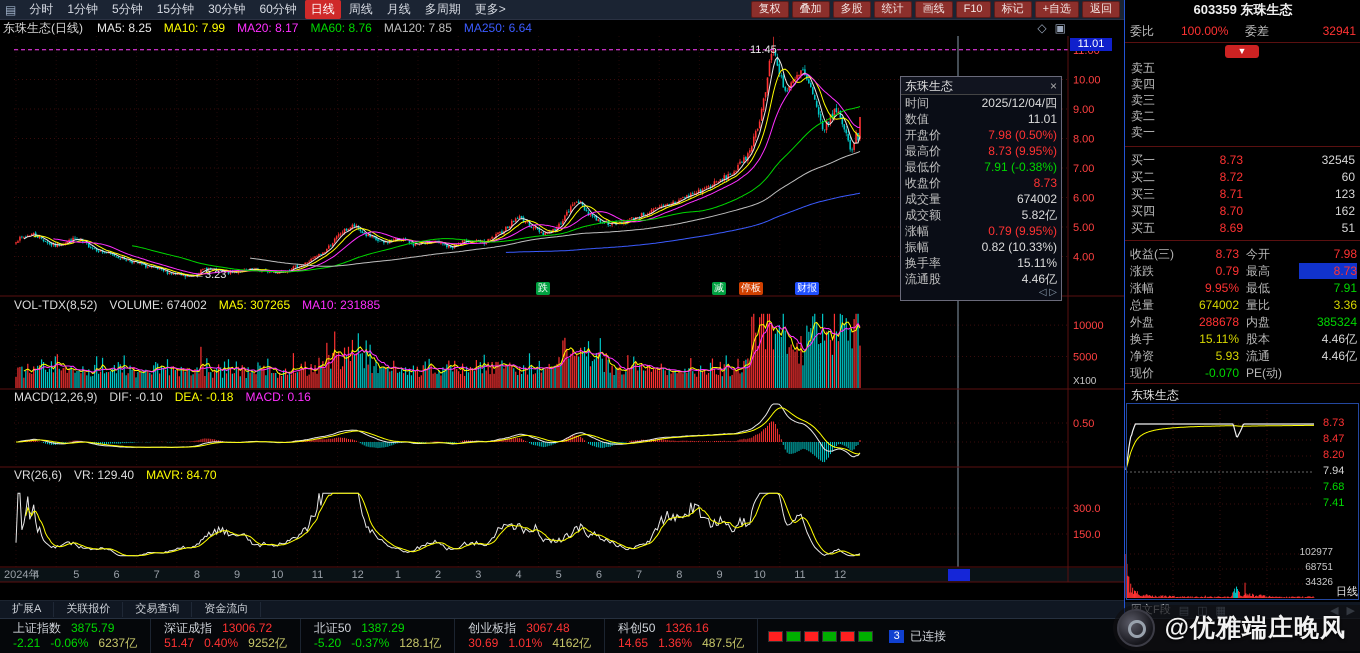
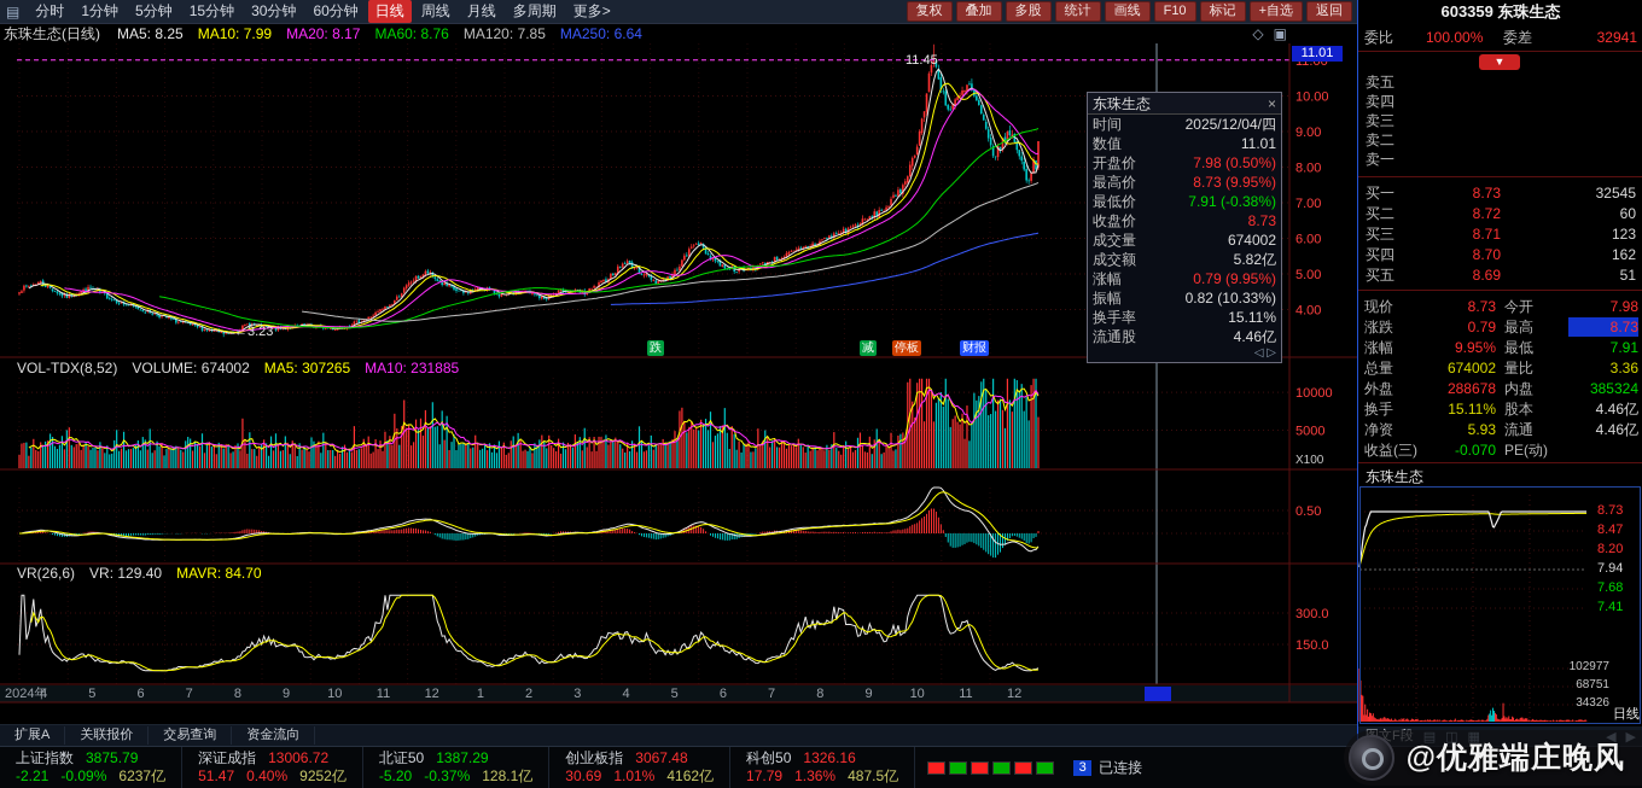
  11.00
  10.00
  9.00
  8.00
  7.00
  6.00
  5.00
  4.00
  2024年
  4
  5
  6
  7
  8
  9
  10
  11
  12
  1
  2
  3
  4
  5
  6
  7
  8
  9
  10
  11
  12
  10000
  5000
  X100
  0.50
  300.0
  150.0
  ▤
  分时
  1分钟
  5分钟
  15分钟
  30分钟
  60分钟
  日线
  周线
  月线
  多周期
  更多>
  复权
  叠加
  多股
  统计
  画线
  F10
  标记
  +自选
  返回
  东珠生态(日线)
  MA5: 8.25
  MA10: 7.99
  MA20: 8.17
  MA60: 8.76
  MA120: 7.85
  MA250: 6.64
  ◇
  ▣
  11.01
  11.45
  ←3.23
  跌
  减
  停板
  财报
  东珠生态
  ×
  时间
  2025/12/04/四
  数值
  11.01
  开盘价
  7.98 (0.50%)
  最高价
  8.73 (9.95%)
  最低价
  7.91 (-0.38%)
  收盘价
  8.73
  成交量
  674002
  成交额
  5.82亿
  涨幅
  0.79 (9.95%)
  振幅
  0.82 (10.33%)
  换手率
  15.11%
  流通股
  4.46亿
  ◁ ▷
  VOL-TDX(8,52)
  VOLUME: 674002
  MA5: 307265
  MA10: 231885
- MACD(12,26,9)
- DIF: -0.10
- DEA: -0.18
- MACD: 0.16
  VR(26,6)
  VR: 129.40
  MAVR: 84.70
  扩展A
  关联报价
  交易查询
  资金流向
  上证指数
  3875.79
  -2.21
- -0.06%
+ -0.09%
  6237亿
  深证成指
  13006.72
  51.47
  0.40%
  9252亿
  北证50
  1387.29
  -5.20
  -0.37%
  128.1亿
  创业板指
  3067.48
  30.69
  1.01%
  4162亿
  科创50
  1326.16
- 14.65
+ 17.79
  1.36%
  487.5亿
  3
  已连接
  603359 东珠生态
  委比
  100.00%
  委差
  32941
  ▼
  卖五
  卖四
  卖三
  卖二
  卖一
  买一
  8.73
  32545
  买二
  8.72
  60
  买三
  8.71
  123
  买四
  8.70
  162
  买五
  8.69
  51
- 收益(三)
+ 现价
  8.73
  今开
  7.98
  涨跌
  0.79
  最高
  8.73
  涨幅
  9.95%
  最低
  7.91
  总量
  674002
  量比
  3.36
  外盘
  288678
  内盘
  385324
  换手
  15.11%
  股本
  4.46亿
  净资
  5.93
  流通
  4.46亿
- 现价
+ 收益(三)
  -0.070
  PE(动)
  东珠生态
  8.73
  8.47
  8.20
  7.94
  7.68
  7.41
  102977
  68751
  34326
  日线
  文F段
  ▤
  ◫
  ▦
  ◀
  ▶
  @优雅端庄晚风
